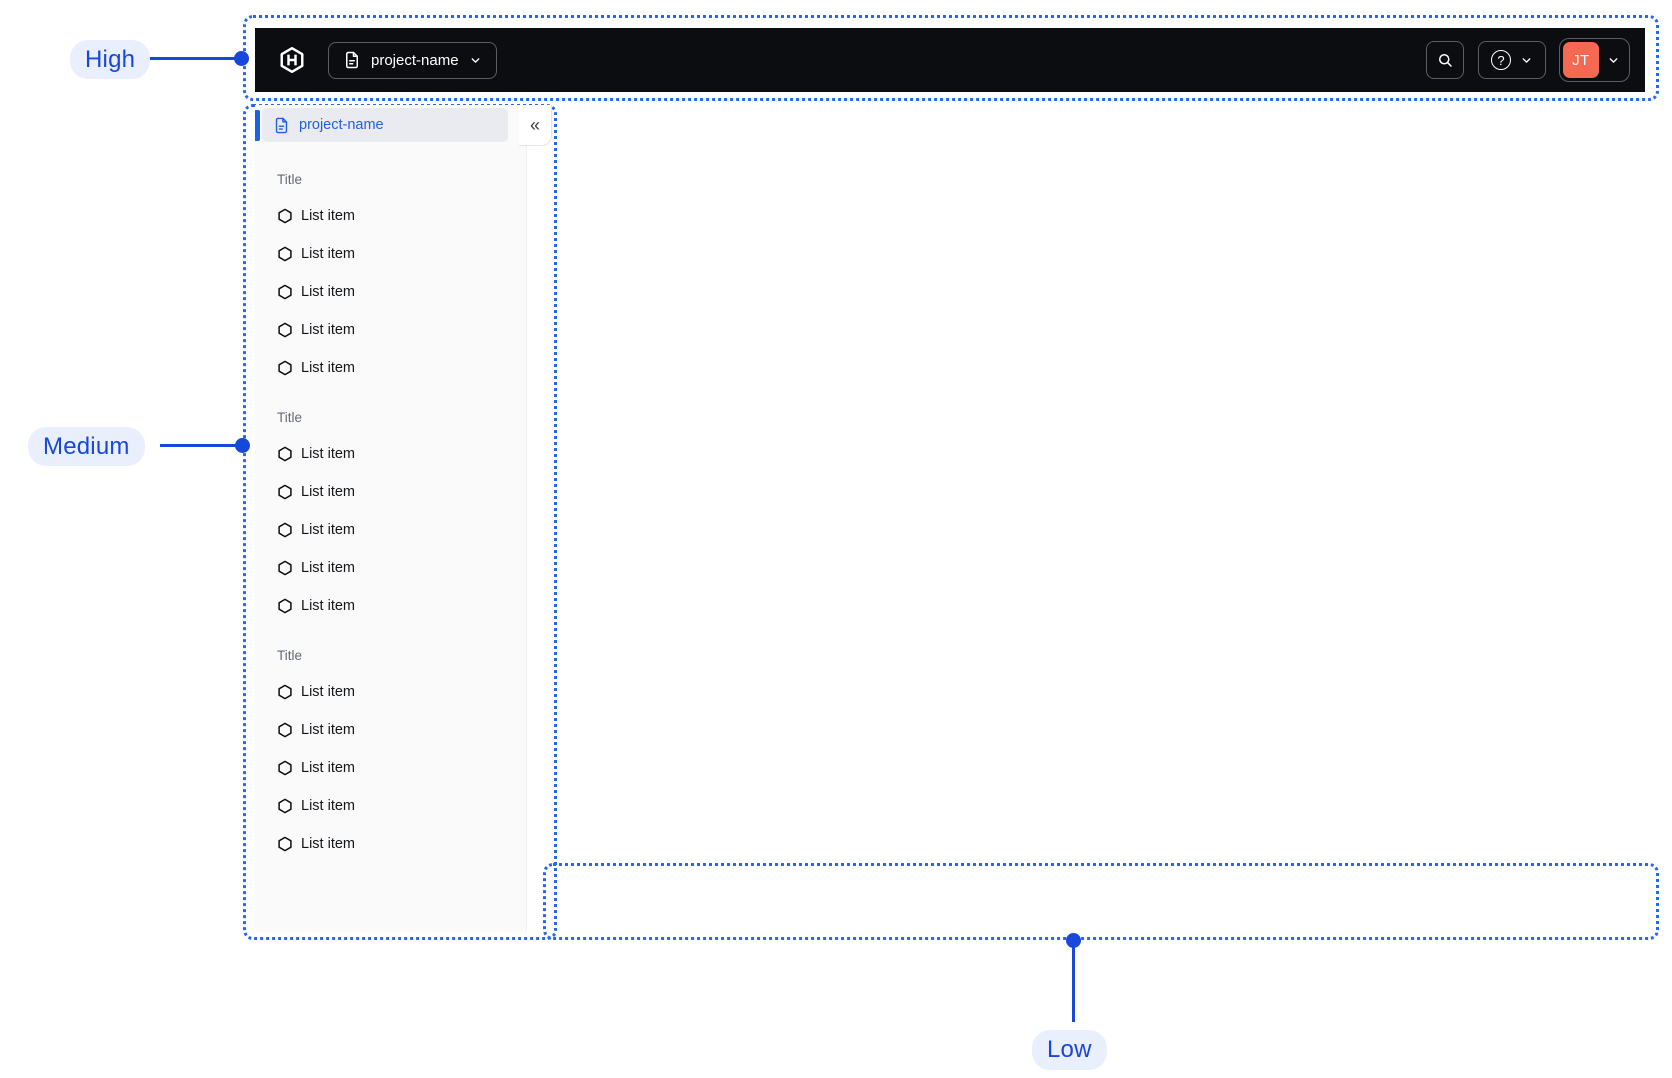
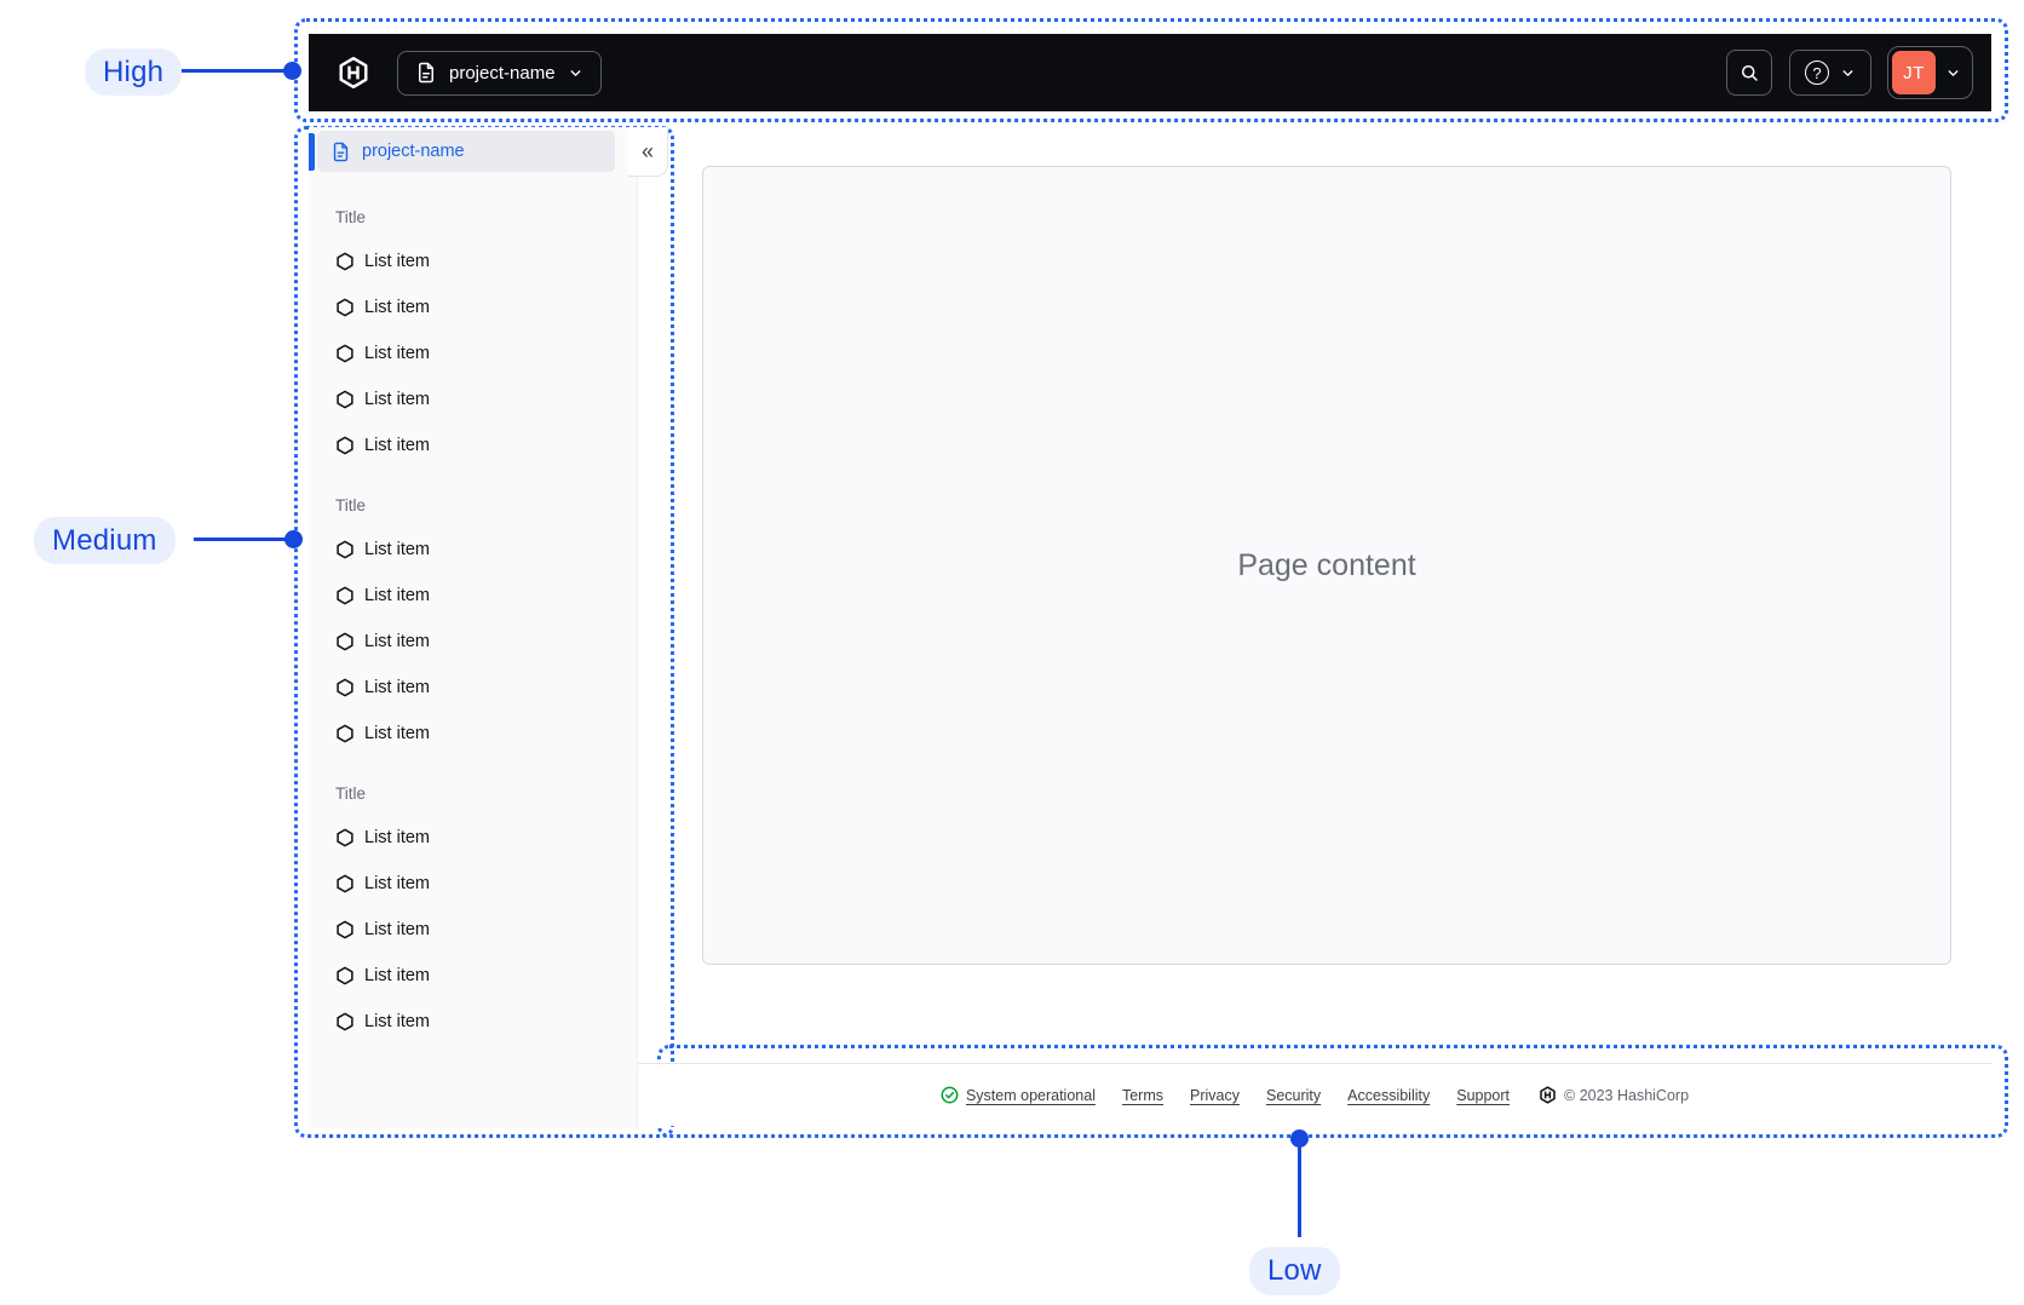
  project-name
  ?
  JT
  project-name
  Title
  List item
  List item
  List item
  List item
  List item
  Title
  List item
  List item
  List item
  List item
  List item
  Title
  List item
  List item
  List item
  List item
  List item
  «
+ Page content
+ System operational
+ Terms
+ Privacy
+ Security
+ Accessibility
+ Support
+ © 2023 HashiCorp
  High
  Medium
  Low
